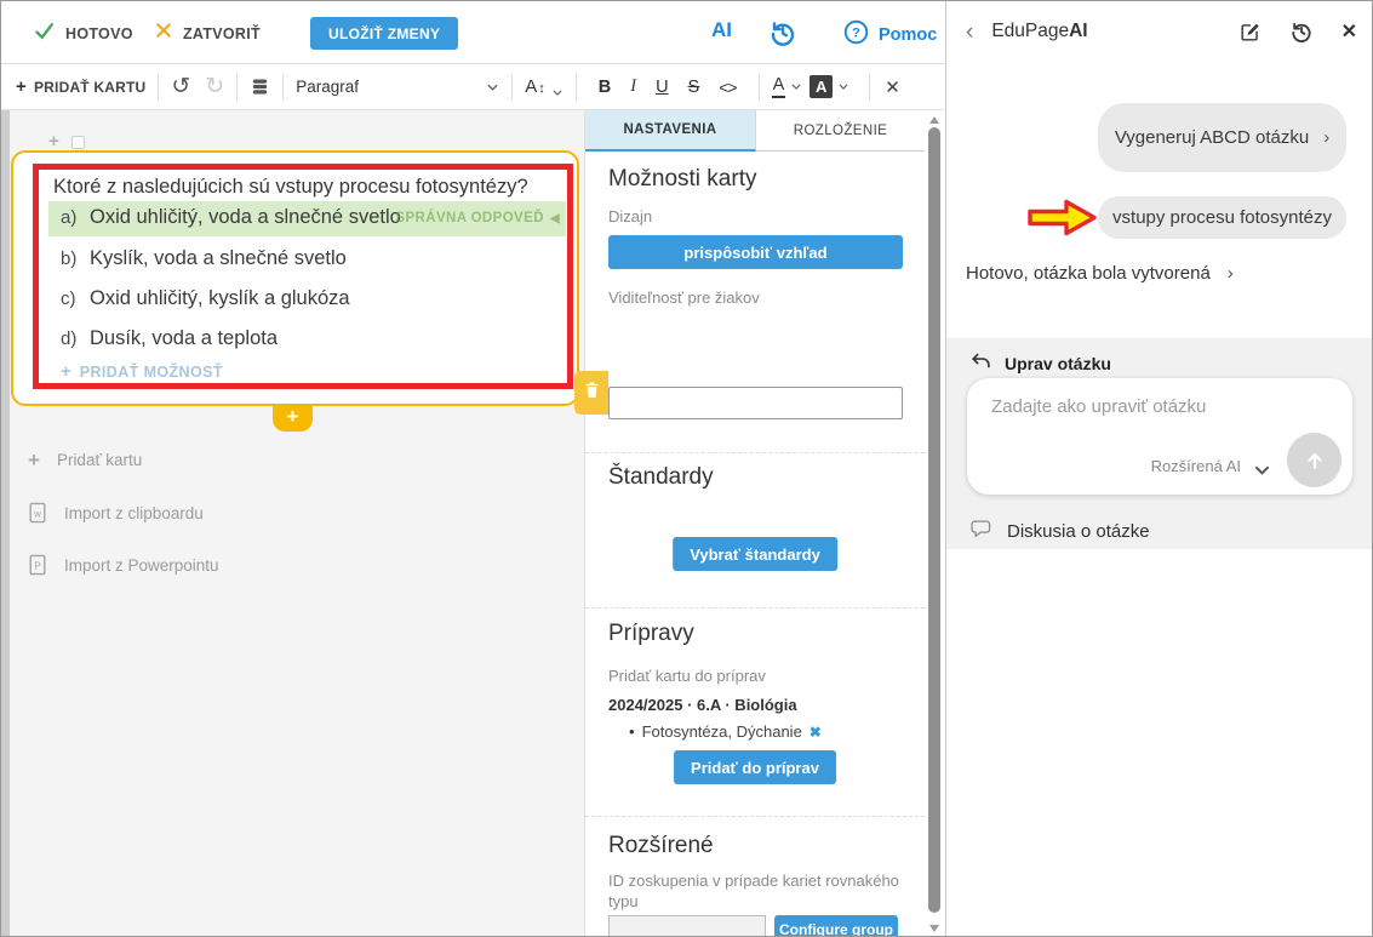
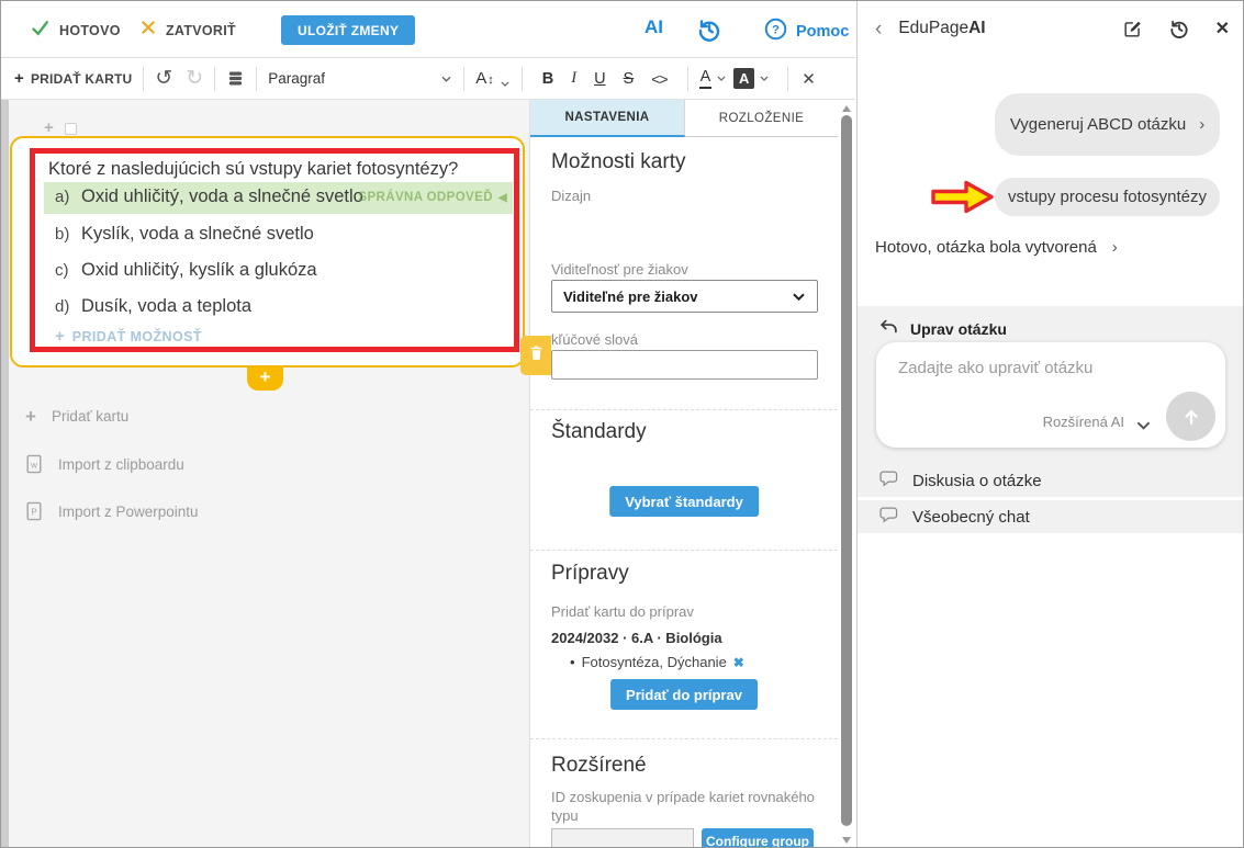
  HOTOVO
  ZATVORIŤ
  ULOŽIŤ ZMENY
  AI
  ?
  Pomoc
  +
  PRIDAŤ KARTU
  ↺
  ↻
  Paragraf
  A
  ↕
  B
  I
  U
  S
  <>
  A
  A
  ✕
  +
- Ktoré z nasledujúcich sú vstupy procesu fotosyntézy?
+ Ktoré z nasledujúcich sú vstupy kariet fotosyntézy?
  a)
  Oxid uhličitý, voda a slnečné svetlo
  SPRÁVNA ODPOVEĎ
  ◀
  b)
  Kyslík, voda a slnečné svetlo
  c)
  Oxid uhličitý, kyslík a glukóza
  d)
  Dusík, voda a teplota
  +
  PRIDAŤ MOŽNOSŤ
  +
  +
  Pridať kartu
  w
  Import z clipboardu
  P
  Import z Powerpointu
  NASTAVENIA
  ROZLOŽENIE
  Možnosti karty
  Dizajn
- prispôsobiť vzhľad
  Viditeľnosť pre žiakov
+ Viditeľné pre žiakov
+ kľúčové slová
  Štandardy
  Vybrať štandardy
  Prípravy
  Pridať kartu do príprav
- 2024/2025 · 6.A · Biológia
+ 2024/2032 · 6.A · Biológia
  •
  Fotosyntéza, Dýchanie
  ✖
  Pridať do príprav
  Rozšírené
  ID zoskupenia v prípade kariet rovnakého typu
  Configure group
  ‹
  EduPageAI
  ✕
  Vygeneruj ABCD otázku
  ›
  vstupy procesu fotosyntézy
  Hotovo, otázka bola vytvorená
  ›
  Uprav otázku
  Zadajte ako upraviť otázku
  Rozšírená AI
  Diskusia o otázke
+ Všeobecný chat
